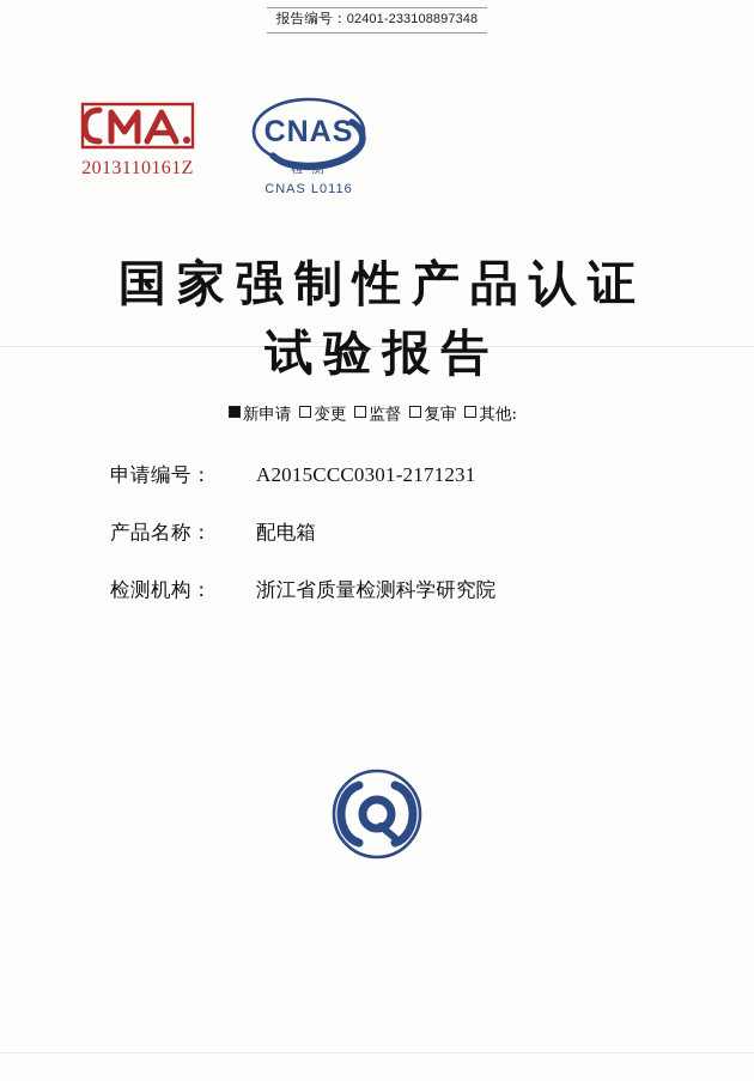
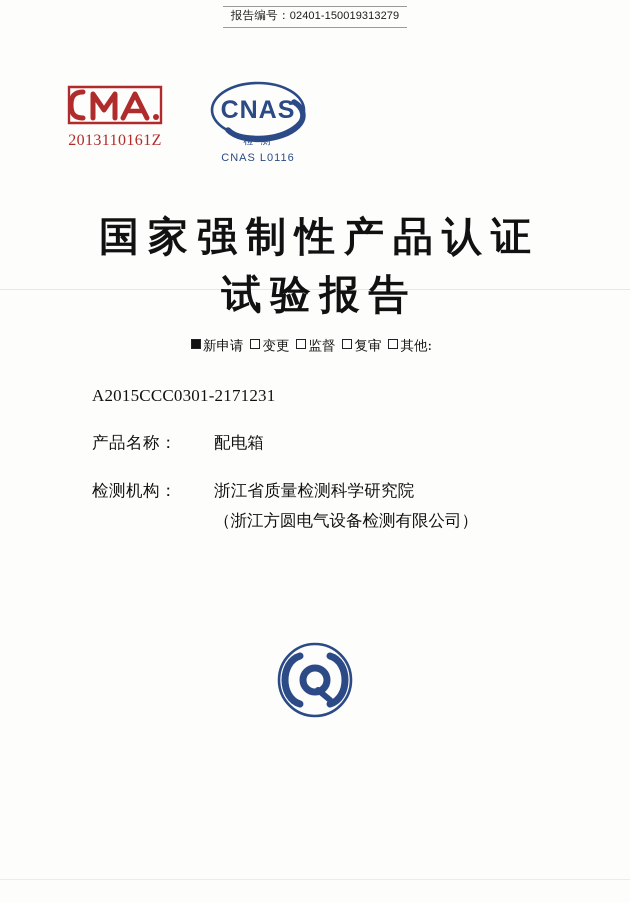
- 报告编号：02401-233108897348
+ 报告编号：02401-150019313279
  2013110161Z
  CNAS
  检 测
  CNAS L0116
  国家强制性产品认证
  试验报告
  新申请 变更 监督 复审 其他:
- 申请编号：
  A2015CCC0301-2171231
  产品名称：
  配电箱
  检测机构：
  浙江省质量检测科学研究院
+ （浙江方圆电气设备检测有限公司）
